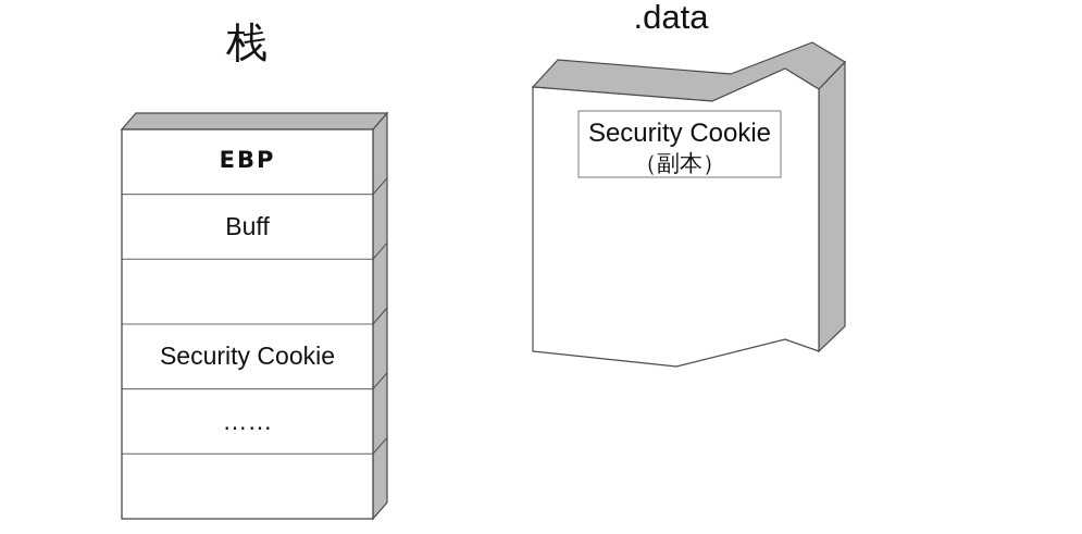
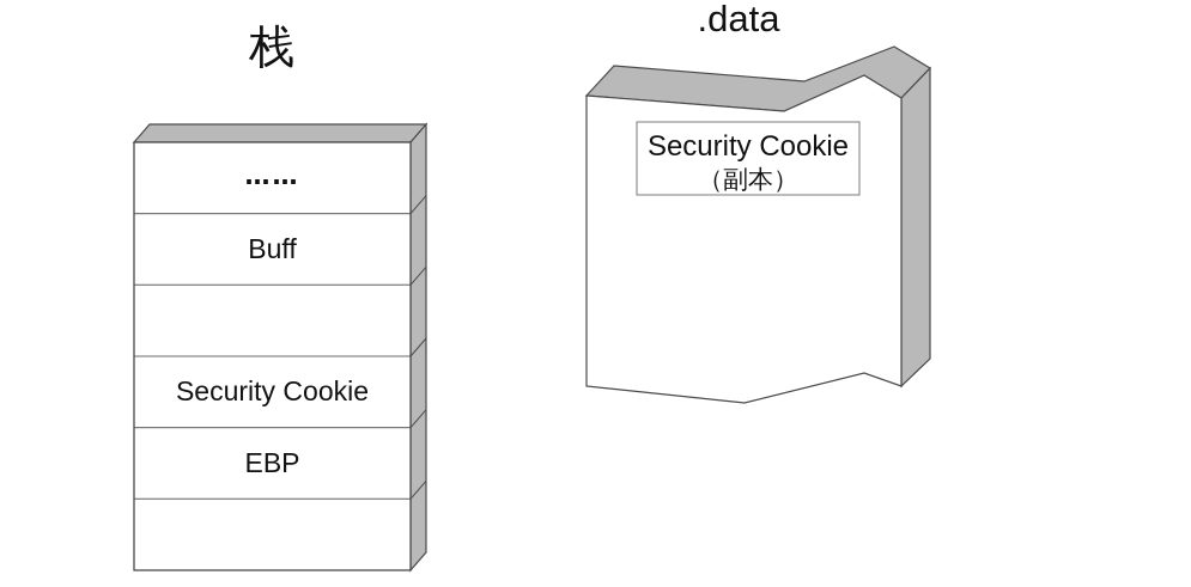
  栈
- EBP
+ ……
  Buff
  Security Cookie
- ……
+ EBP
  .data
  Security Cookie
  （副本）
